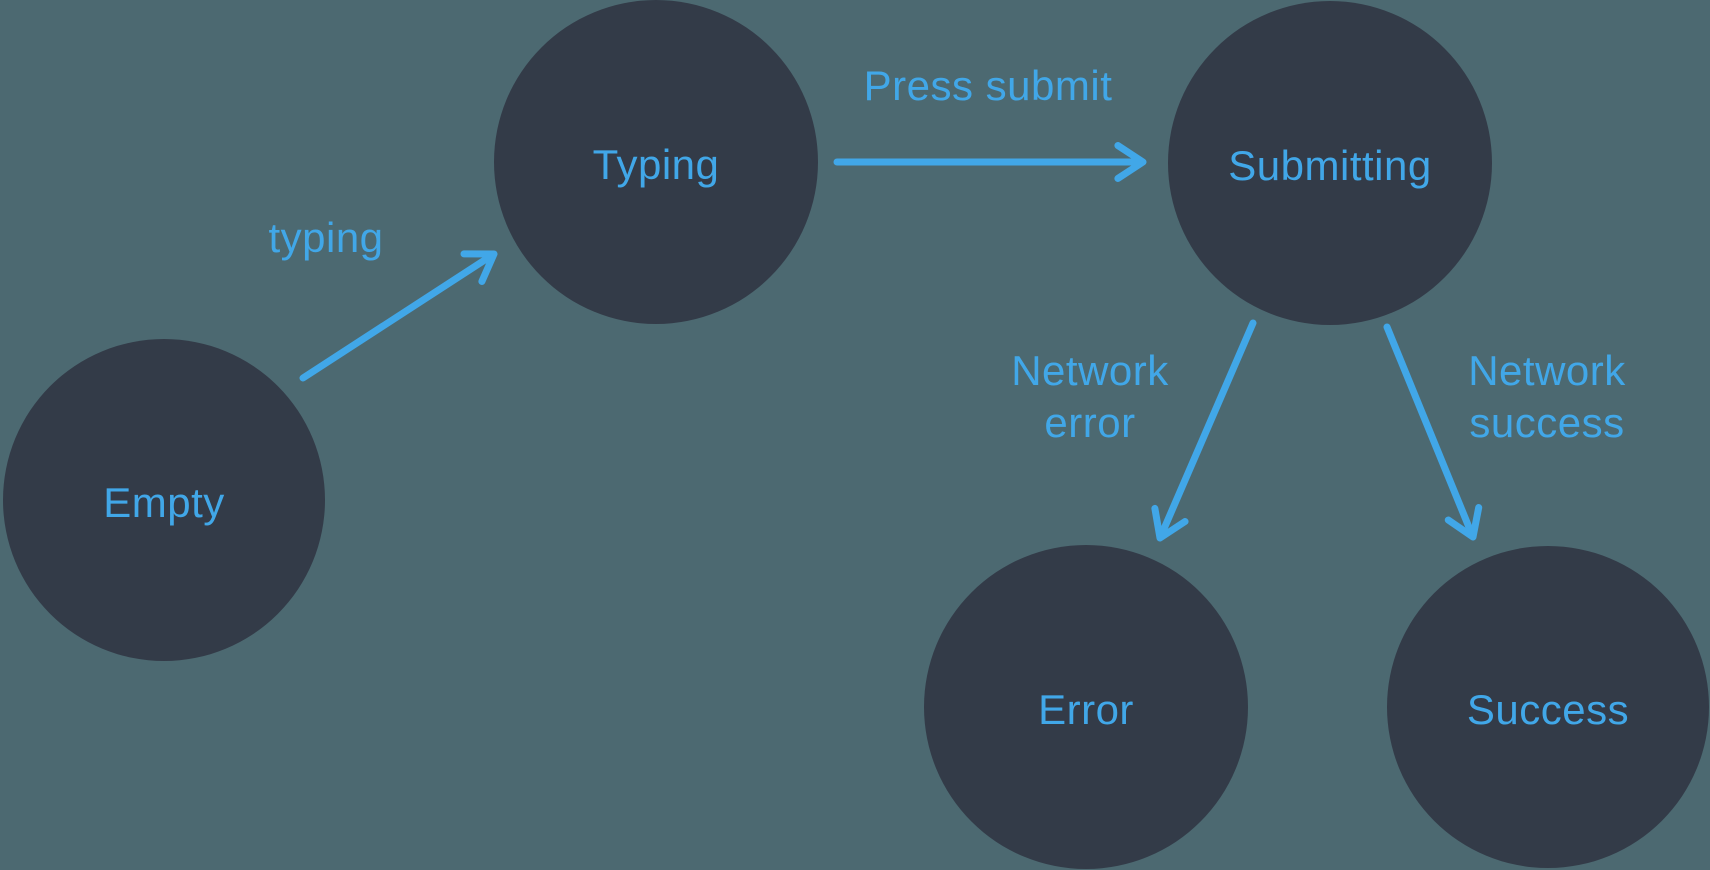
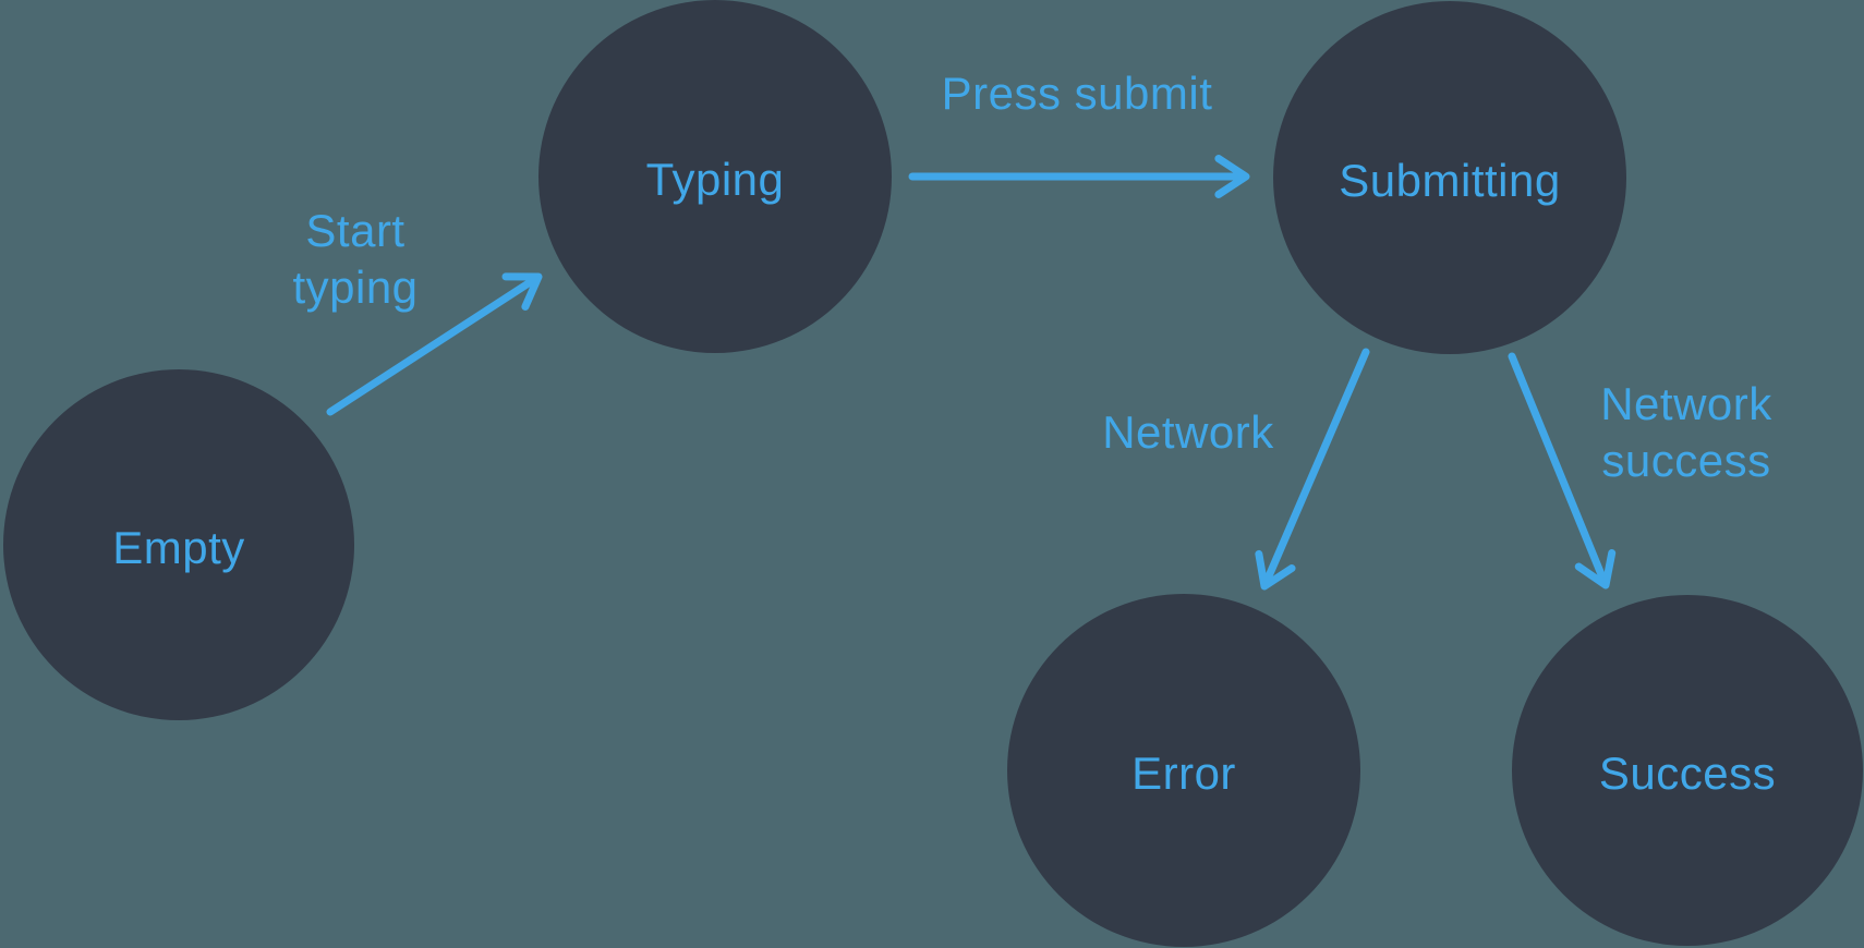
  Empty
  Typing
  Submitting
  Error
  Success
+ Start
  typing
  Press submit
  Network
- error
  Network
  success
